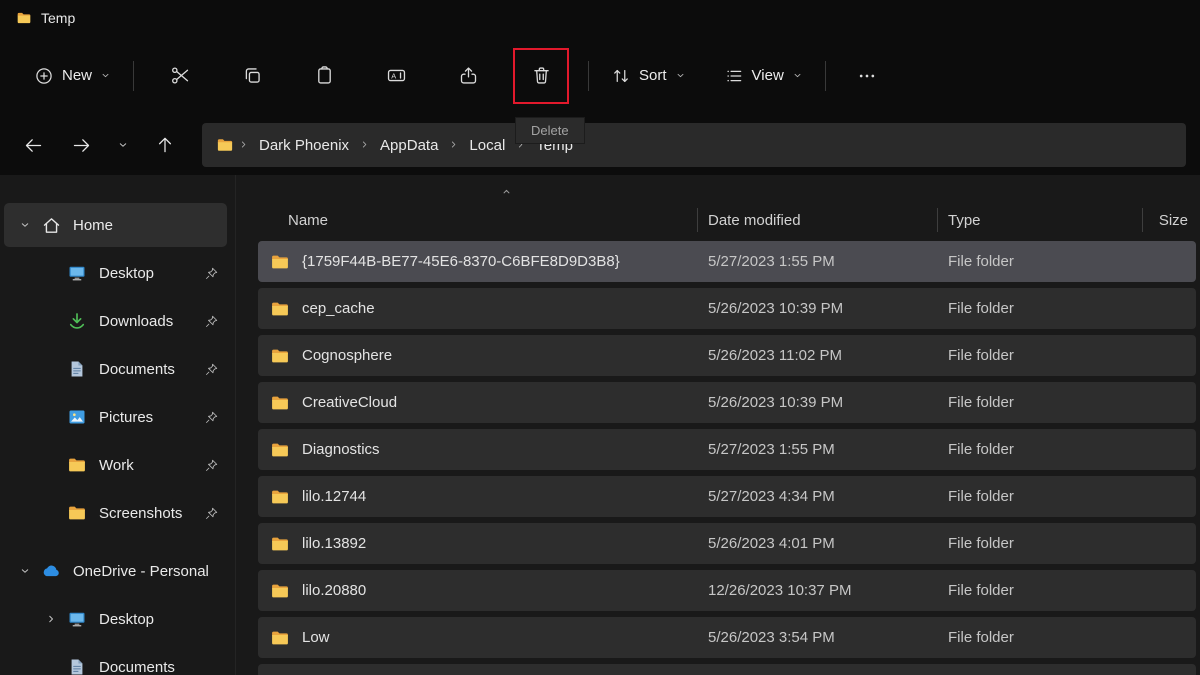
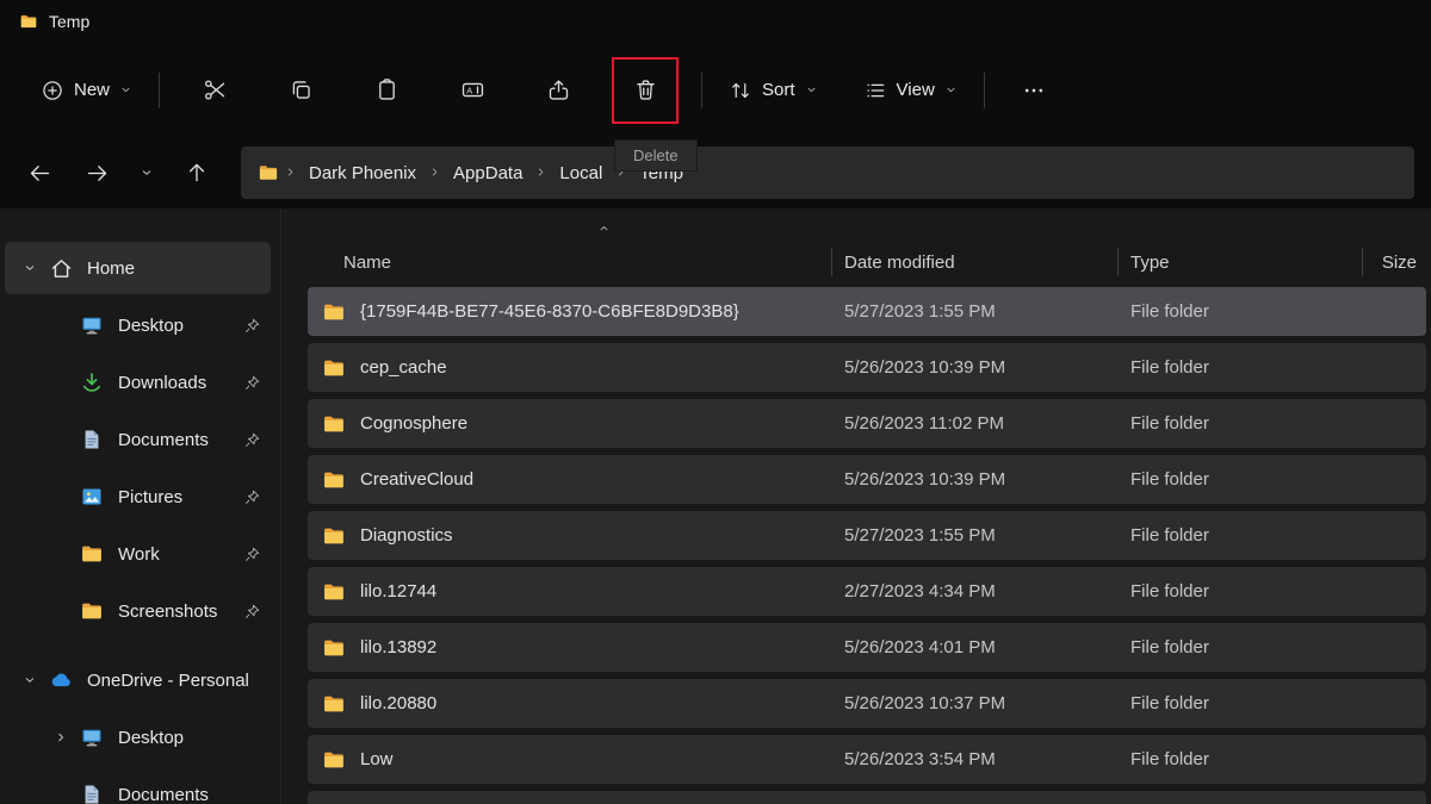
  Temp
  New
  A
  Sort
  View
  Delete
  Dark Phoenix AppData Local Temp
  Home
  Desktop
  Downloads
  Documents
  Pictures
  Work
  Screenshots
  OneDrive - Personal
  Desktop
  Documents
  Name
  Date modified
  Type
  Size
  {1759F44B-BE77-45E6-8370-C6BFE8D9D3B8}
  5/27/2023 1:55 PM
  File folder
  cep_cache
  5/26/2023 10:39 PM
  File folder
  Cognosphere
  5/26/2023 11:02 PM
  File folder
  CreativeCloud
  5/26/2023 10:39 PM
  File folder
  Diagnostics
  5/27/2023 1:55 PM
  File folder
  lilo.12744
- 5/27/2023 4:34 PM
+ 2/27/2023 4:34 PM
  File folder
  lilo.13892
  5/26/2023 4:01 PM
  File folder
  lilo.20880
- 12/26/2023 10:37 PM
+ 5/26/2023 10:37 PM
  File folder
  Low
  5/26/2023 3:54 PM
  File folder
